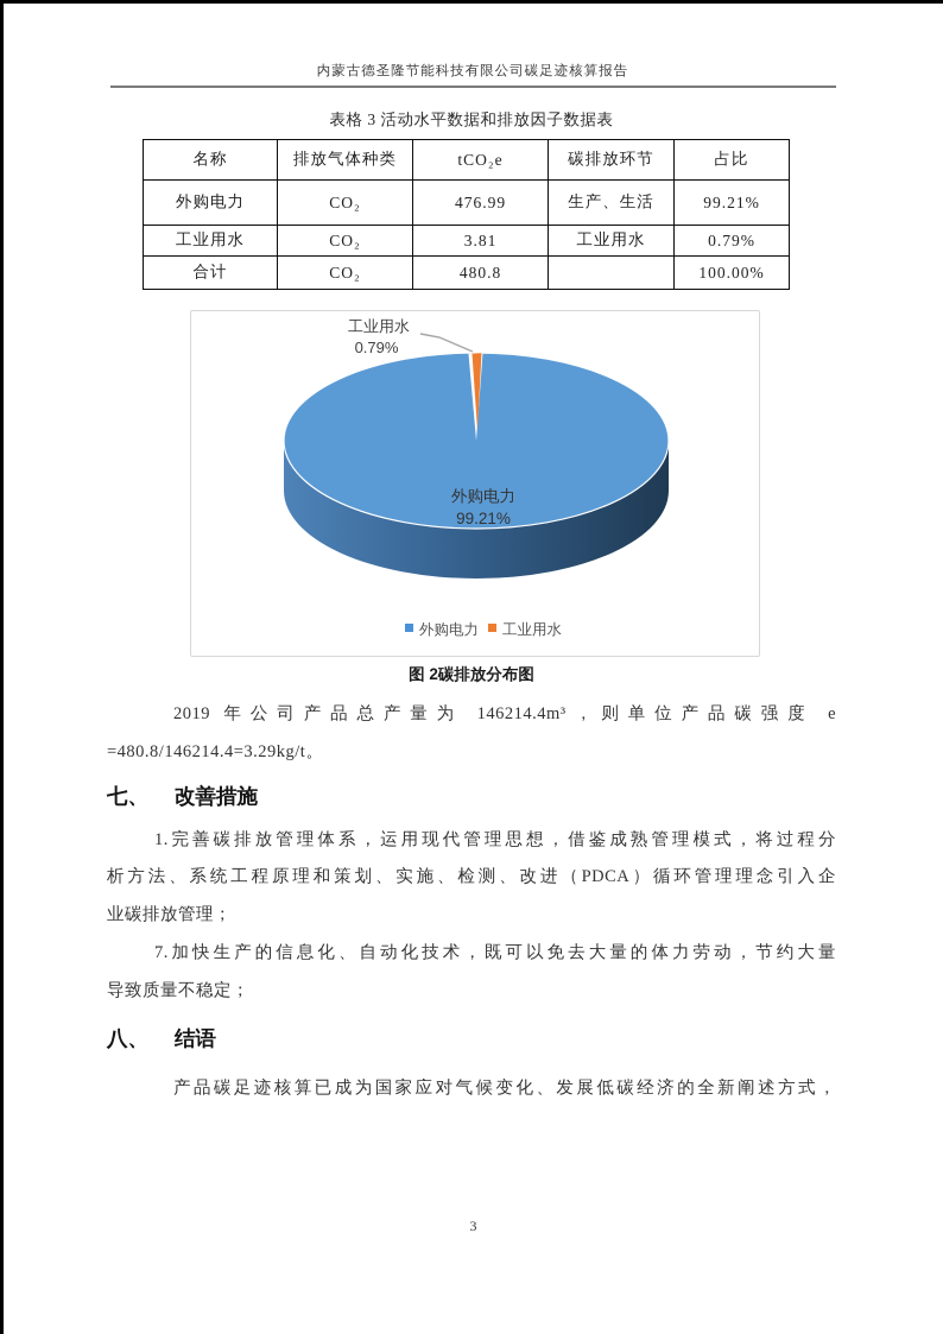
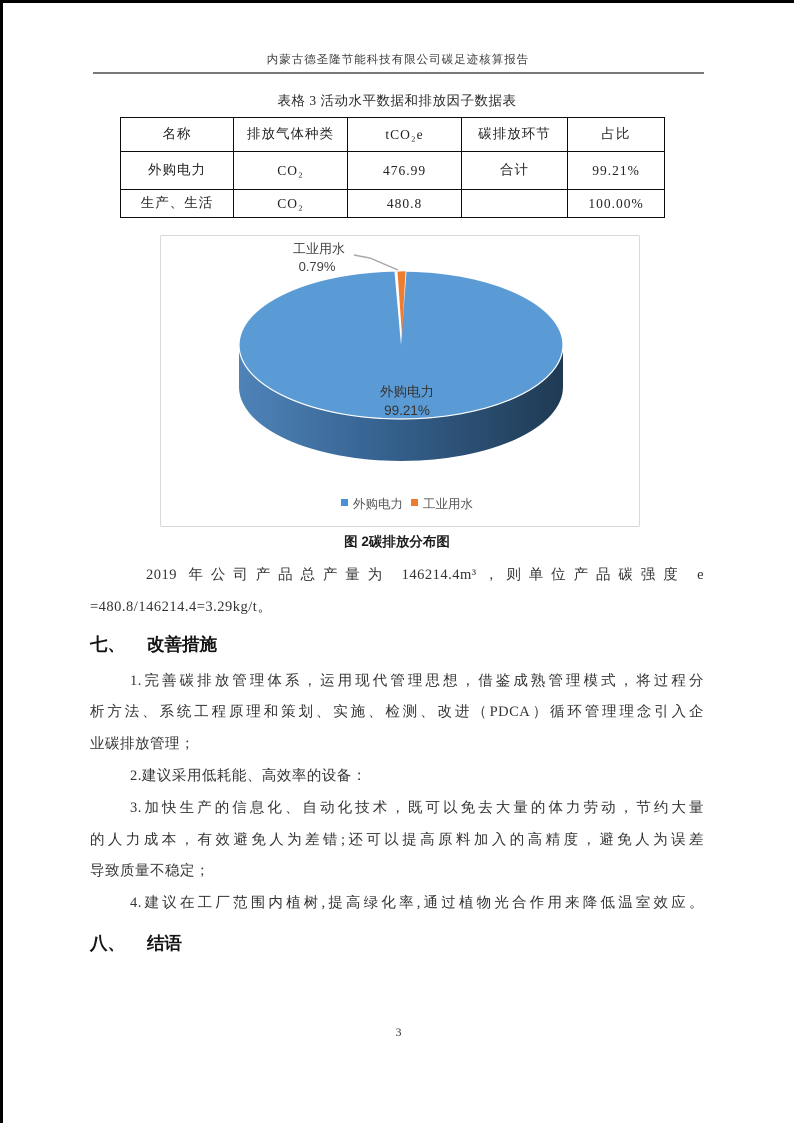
  内蒙古德圣隆节能科技有限公司碳足迹核算报告
  表格 3 活动水平数据和排放因子数据表
  名称	排放气体种类	tCO₂e	碳排放环节	占比
- 外购电力	CO₂	476.99	生产、生活	99.21%
+ 外购电力	CO₂	476.99	合计	99.21%
- 工业用水	CO₂	3.81	工业用水	0.79%
- 合计	CO₂	480.8		100.00%
+ 生产、生活	CO₂	480.8		100.00%
  工业用水
  0.79%
  外购电力
  99.21%
  外购电力
  工业用水
  图 2碳排放分布图
  2019 年公司产品总产量为 146214.4m³，则单位产品碳强度 e
  =480.8/146214.4=3.29kg/t。
  七、 改善措施
  1.完善碳排放管理体系，运用现代管理思想，借鉴成熟管理模式，将过程分
  析方法、系统工程原理和策划、实施、检测、改进（PDCA）循环管理理念引入企
  业碳排放管理；
+ 2.建议采用低耗能、高效率的设备：
- 7.加快生产的信息化、自动化技术，既可以免去大量的体力劳动，节约大量
+ 3.加快生产的信息化、自动化技术，既可以免去大量的体力劳动，节约大量
+ 的人力成本，有效避免人为差错;还可以提高原料加入的高精度，避免人为误差
  导致质量不稳定；
+ 4.建议在工厂范围内植树,提高绿化率,通过植物光合作用来降低温室效应。
  八、 结语
- 产品碳足迹核算已成为国家应对气候变化、发展低碳经济的全新阐述方式，
  3
